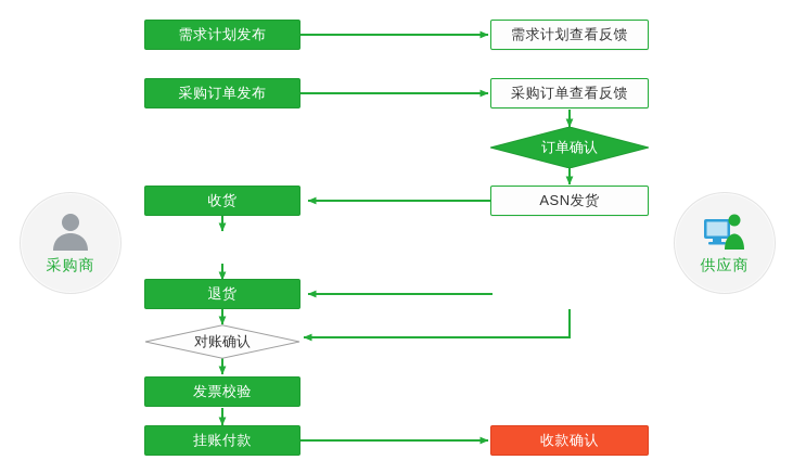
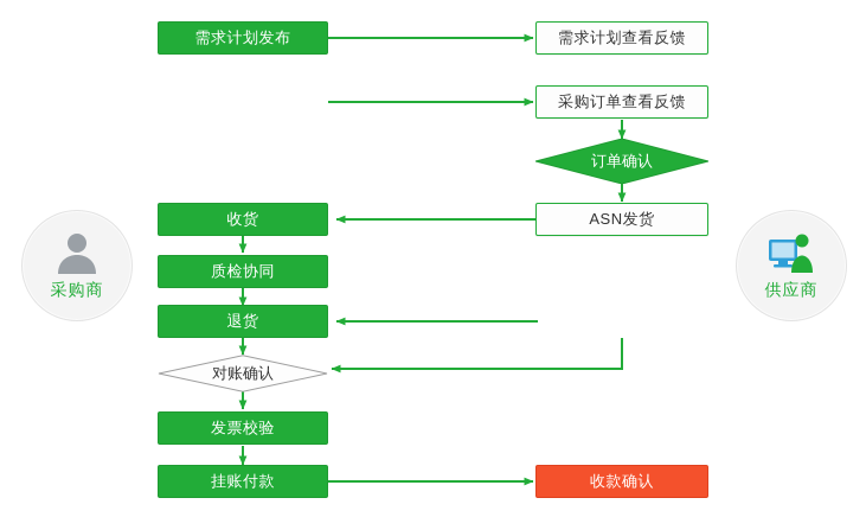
  采购商
  供应商
  需求计划发布
  需求计划查看反馈
- 采购订单发布
  采购订单查看反馈
  订单确认
  ASN发货
  收货
+ 质检协同
  退货
  对账确认
  发票校验
  挂账付款
  收款确认
